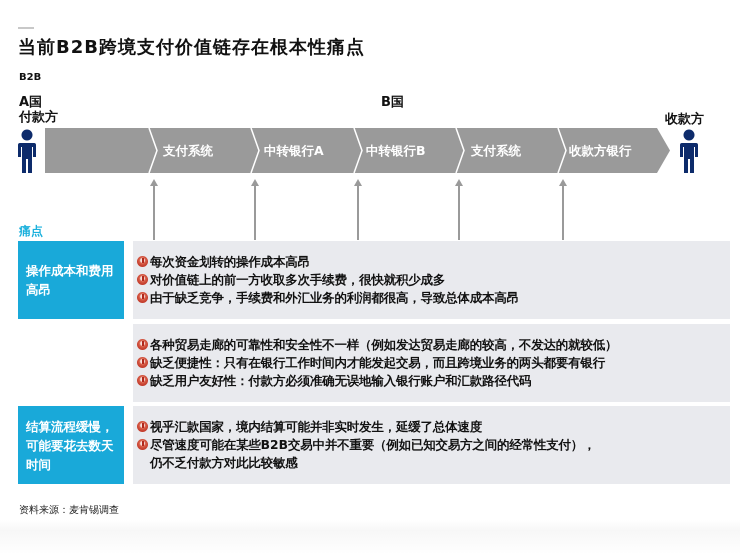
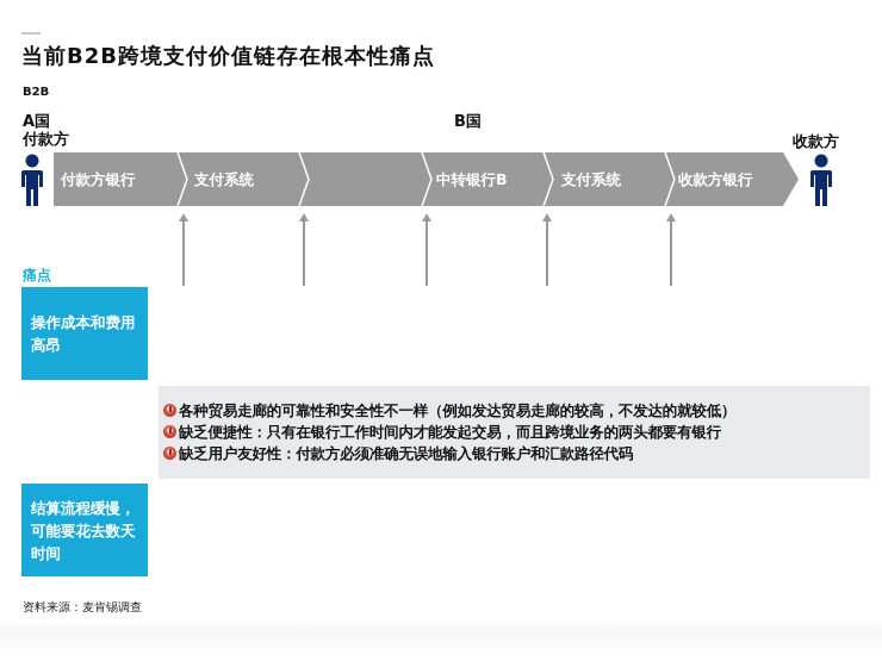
  当前B2B跨境支付价值链存在根本性痛点
  B2B
  A国
  付款方
  B国
  收款方
+ 付款方银行
  支付系统
- 中转银行A
  中转银行B
  支付系统
  收款方银行
  痛点
  操作成本和费用高昂
- 每次资金划转的操作成本高昂
- 对价值链上的前一方收取多次手续费，很快就积少成多
- 由于缺乏竞争，手续费和外汇业务的利润都很高，导致总体成本高昂
  各种贸易走廊的可靠性和安全性不一样（例如发达贸易走廊的较高，不发达的就较低）
  缺乏便捷性：只有在银行工作时间内才能发起交易，而且跨境业务的两头都要有银行
  缺乏用户友好性：付款方必须准确无误地输入银行账户和汇款路径代码
  结算流程缓慢，可能要花去数天时间
- 视乎汇款国家，境内结算可能并非实时发生，延缓了总体速度
- 尽管速度可能在某些B2B交易中并不重要（例如已知交易方之间的经常性支付），
- 仍不乏付款方对此比较敏感
  资料来源：麦肯锡调查
